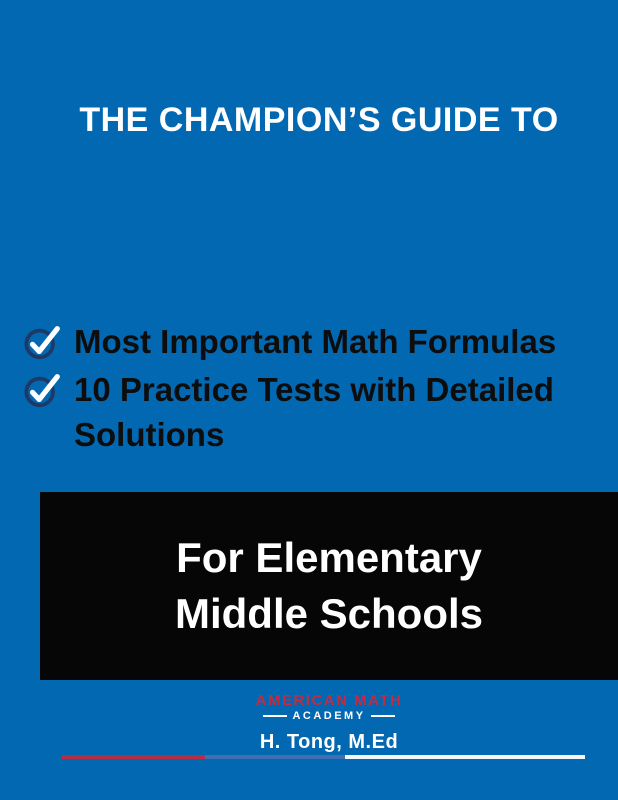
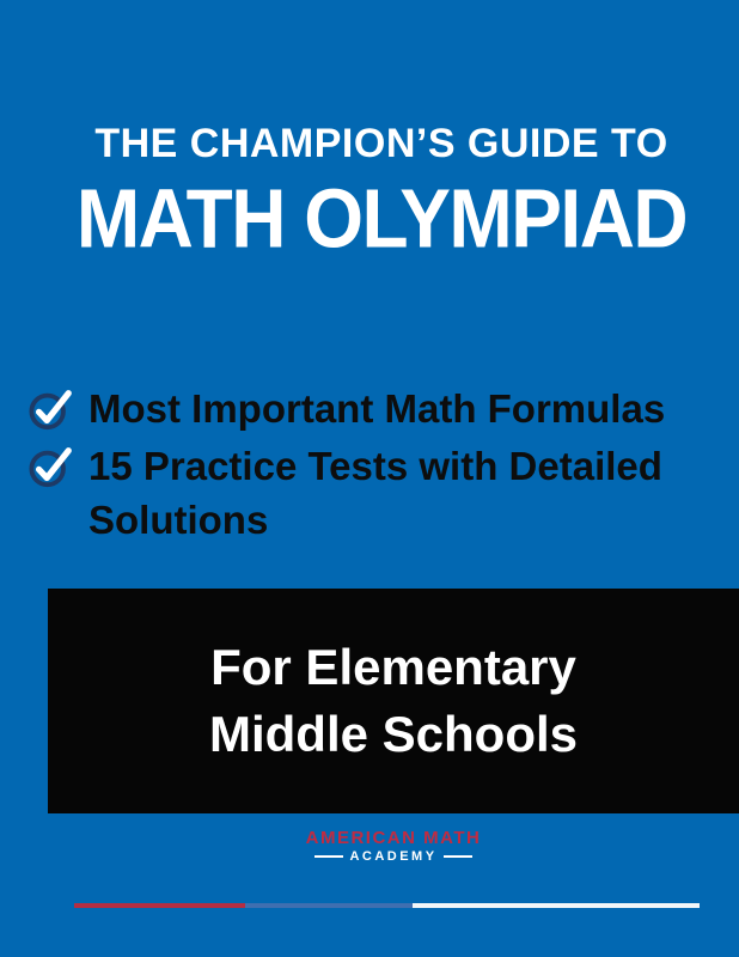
  THE CHAMPION’S GUIDE TO
+ MATH OLYMPIAD
  Most Important Math Formulas
- 10 Practice Tests with Detailed Solutions
+ 15 Practice Tests with Detailed Solutions
  For Elementary
  Middle Schools
  AMERICAN MATH
  ACADEMY
- H. Tong, M.Ed
